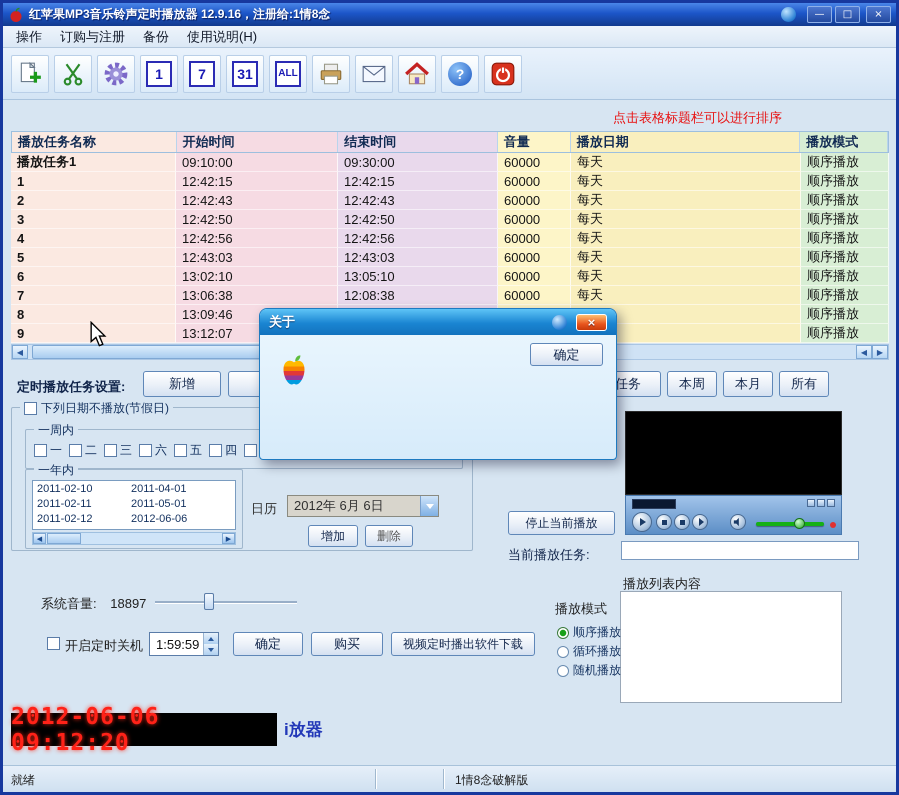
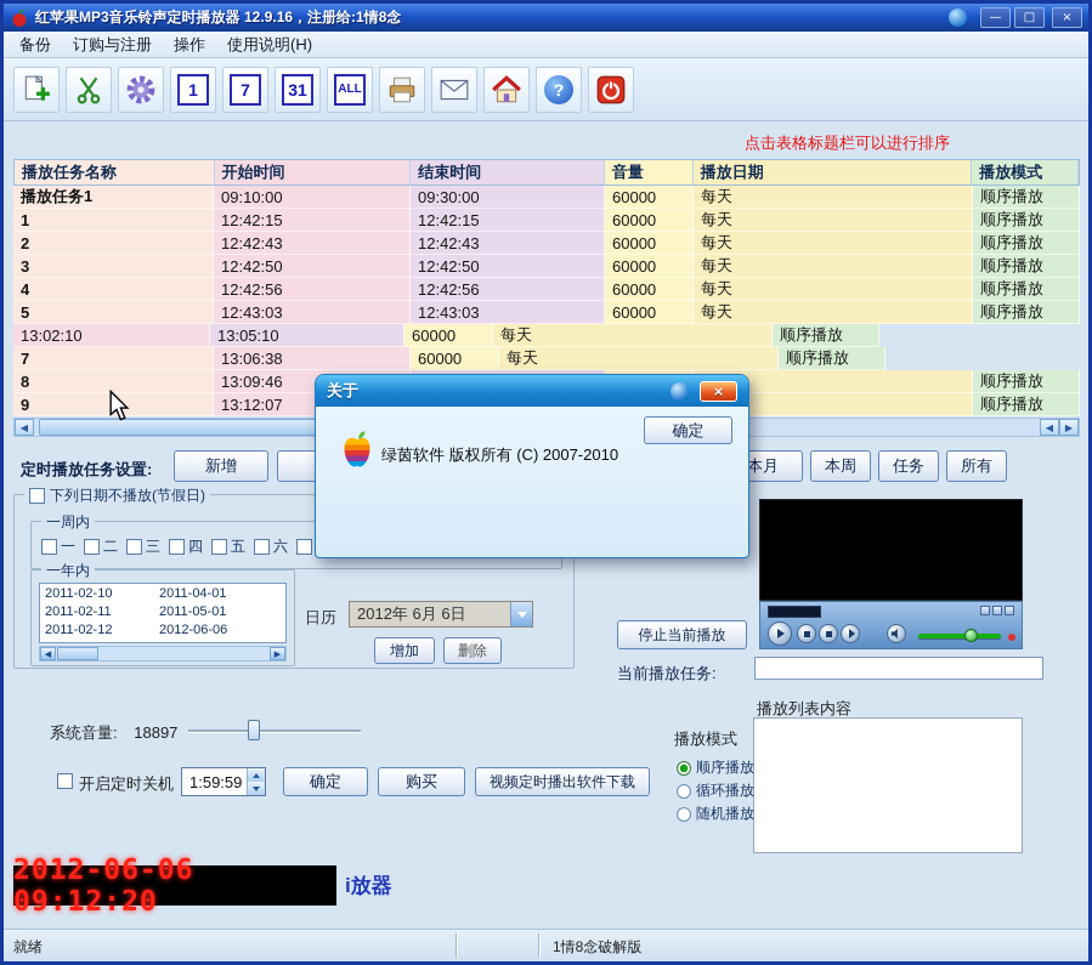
  红苹果MP3音乐铃声定时播放器 12.9.16，注册给:1情8念
  —
  □
  ×
- 操作
+ 备份
  订购与注册
- 备份
+ 操作
  使用说明(H)
  1
  7
  31
  ALL
  ?
  点击表格标题栏可以进行排序
  播放任务名称
  开始时间
  结束时间
  音量
  播放日期
  播放模式
  播放任务1
  09:10:00
  09:30:00
  60000
  每天
  顺序播放
  1
  12:42:15
  12:42:15
  60000
  每天
  顺序播放
  2
  12:42:43
  12:42:43
  60000
  每天
  顺序播放
  3
  12:42:50
  12:42:50
  60000
  每天
  顺序播放
  4
  12:42:56
  12:42:56
  60000
  每天
  顺序播放
  5
  12:43:03
  12:43:03
  60000
  每天
  顺序播放
- 6
  13:02:10
  13:05:10
  60000
  每天
  顺序播放
  7
  13:06:38
- 12:08:38
  60000
  每天
  顺序播放
  8
  13:09:46
  顺序播放
  9
  13:12:07
  顺序播放
  ◀
  ◀
  ▶
  定时播放任务设置:
  新增
- 任务
+ 本月
  本周
- 本月
+ 任务
  所有
  下列日期不播放(节假日)
  一周内
  一
  二
  三
- 六
+ 四
  五
- 四
+ 六
  一年内
  2011-02-10
  2011-04-01
  2011-02-11
  2011-05-01
  2011-02-12
  2012-06-06
  ◀
  ▶
  日历
  2012年 6月 6日
  增加
  删除
  停止当前播放
  当前播放任务:
  播放列表内容
  播放模式
  顺序播放
  循环播放
  随机播放
  系统音量: 18897
  开启定时关机
  1:59:59
  确定
  购买
  视频定时播出软件下载
  2012-06-06 09:12:20
  i放器
  就绪
  1情8念破解版
  关于
  ×
  确定
+ 绿茵软件 版权所有 (C) 2007-2010
